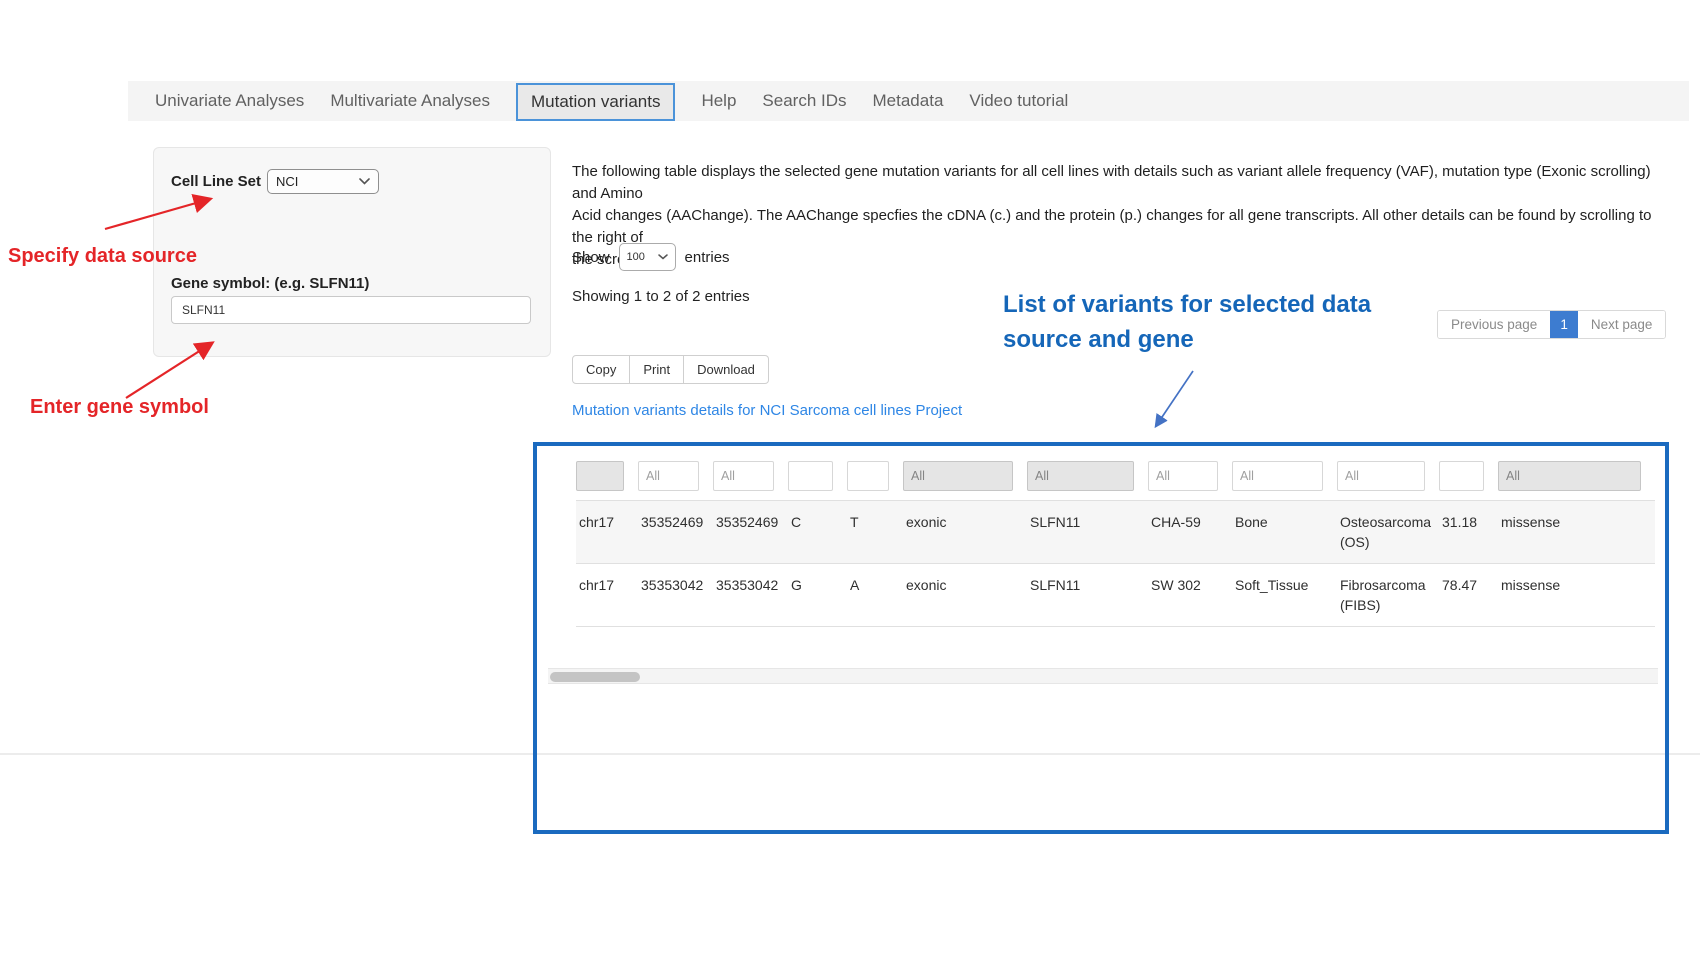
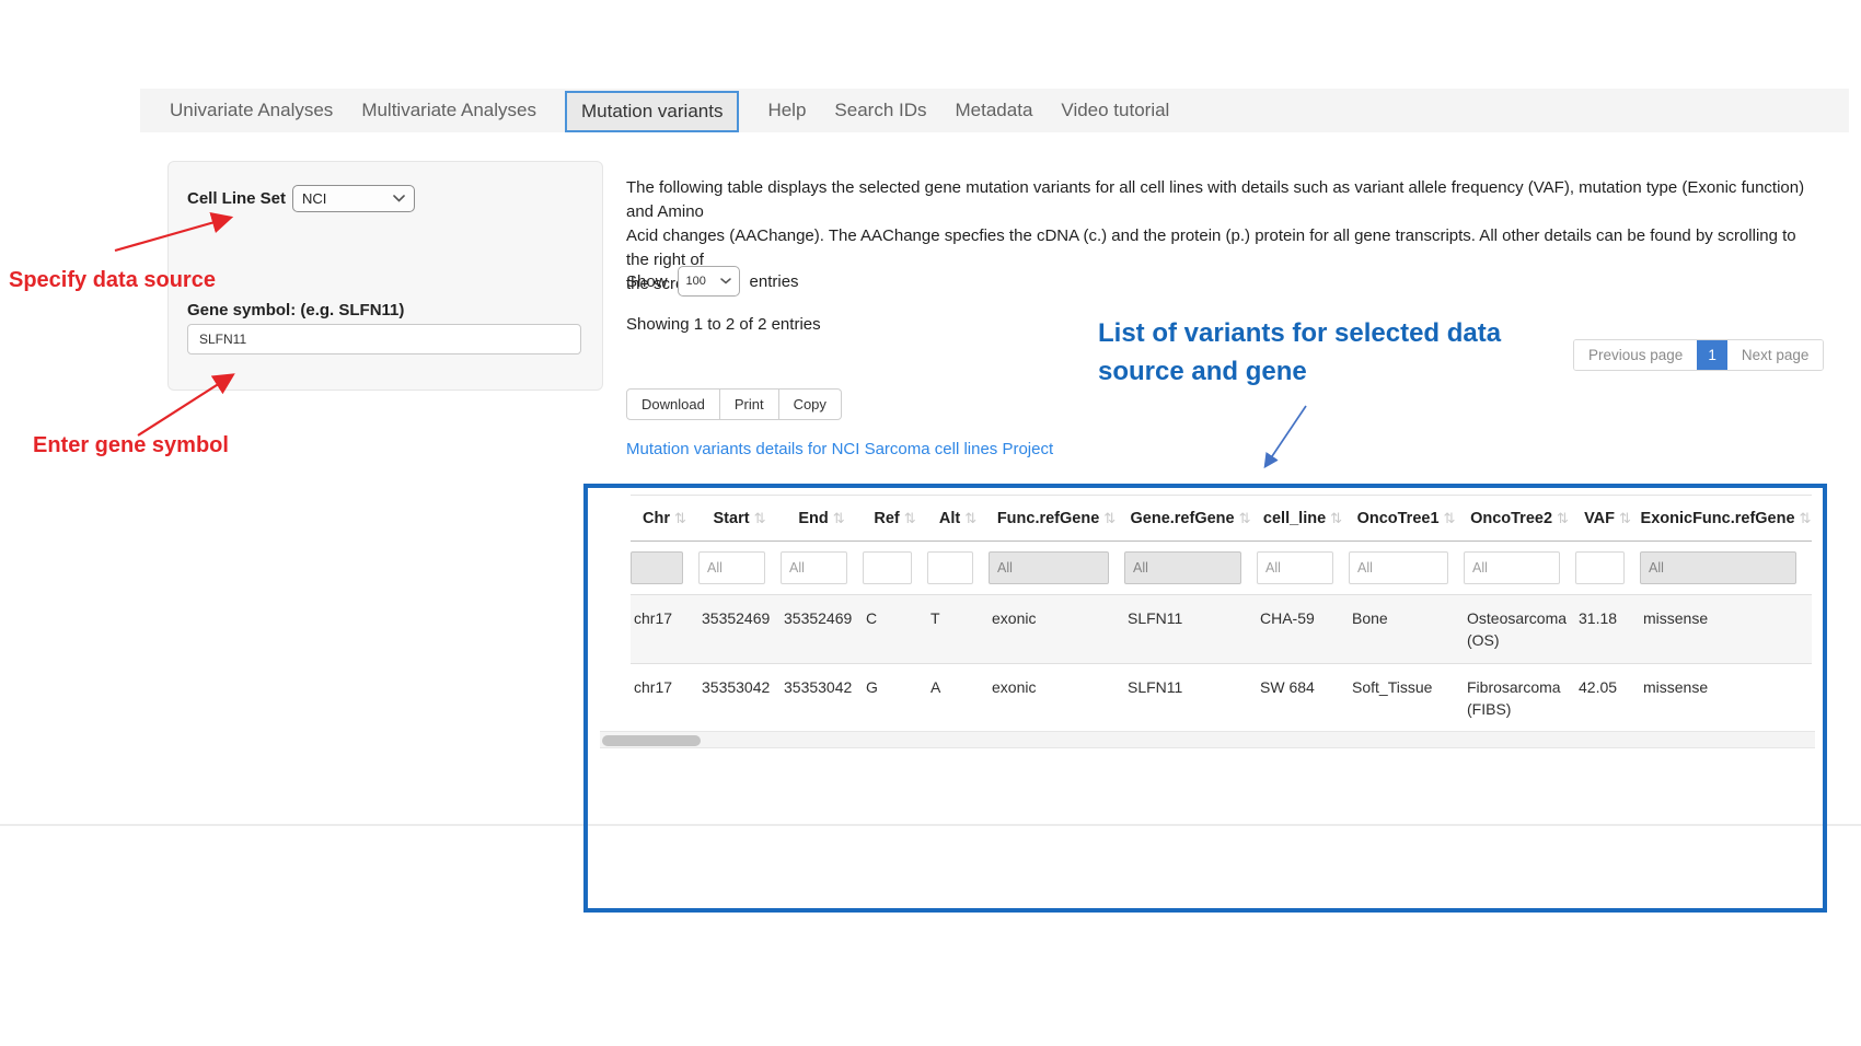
  Univariate Analyses
  Multivariate Analyses
  Mutation variants
  Help
  Search IDs
  Metadata
  Video tutorial
  Cell Line Set
  NCI
  Gene symbol: (e.g. SLFN11)
  SLFN11
  Specify data source
  Enter gene symbol
  List of variants for selected data source and gene
- The following table displays the selected gene mutation variants for all cell lines with details such as variant allele frequency (VAF), mutation type (Exonic scrolling) and Amino
+ The following table displays the selected gene mutation variants for all cell lines with details such as variant allele frequency (VAF), mutation type (Exonic function) and Amino
- Acid changes (AAChange). The AAChange specfies the cDNA (c.) and the protein (p.) changes for all gene transcripts. All other details can be found by scrolling to the right of
+ Acid changes (AAChange). The AAChange specfies the cDNA (c.) and the protein (p.) protein for all gene transcripts. All other details can be found by scrolling to the right of
  Show
  100
  entries
  Showing 1 to 2 of 2 entries
- Copy
+ Download
  Print
- Download
+ Copy
  Mutation variants details for NCI Sarcoma cell lines Project
  Previous page
  1
  Next page
+ Chr ⇅
+ Start ⇅
+ End ⇅
+ Ref ⇅
+ Alt ⇅
+ Func.refGene ⇅
+ Gene.refGene ⇅
+ cell_line ⇅
+ OncoTree1 ⇅
+ OncoTree2 ⇅
+ VAF ⇅
+ ExonicFunc.refGene ⇅
  All
  All
  All
  All
  All
  All
  All
  All
  chr17
  35352469
  35352469
  C
  T
  exonic
  SLFN11
  CHA-59
  Bone
  Osteosarcoma (OS)
  31.18
  missense
  chr17
  35353042
  35353042
  G
  A
  exonic
  SLFN11
- SW 302
+ SW 684
  Soft_Tissue
  Fibrosarcoma (FIBS)
- 78.47
+ 42.05
  missense
